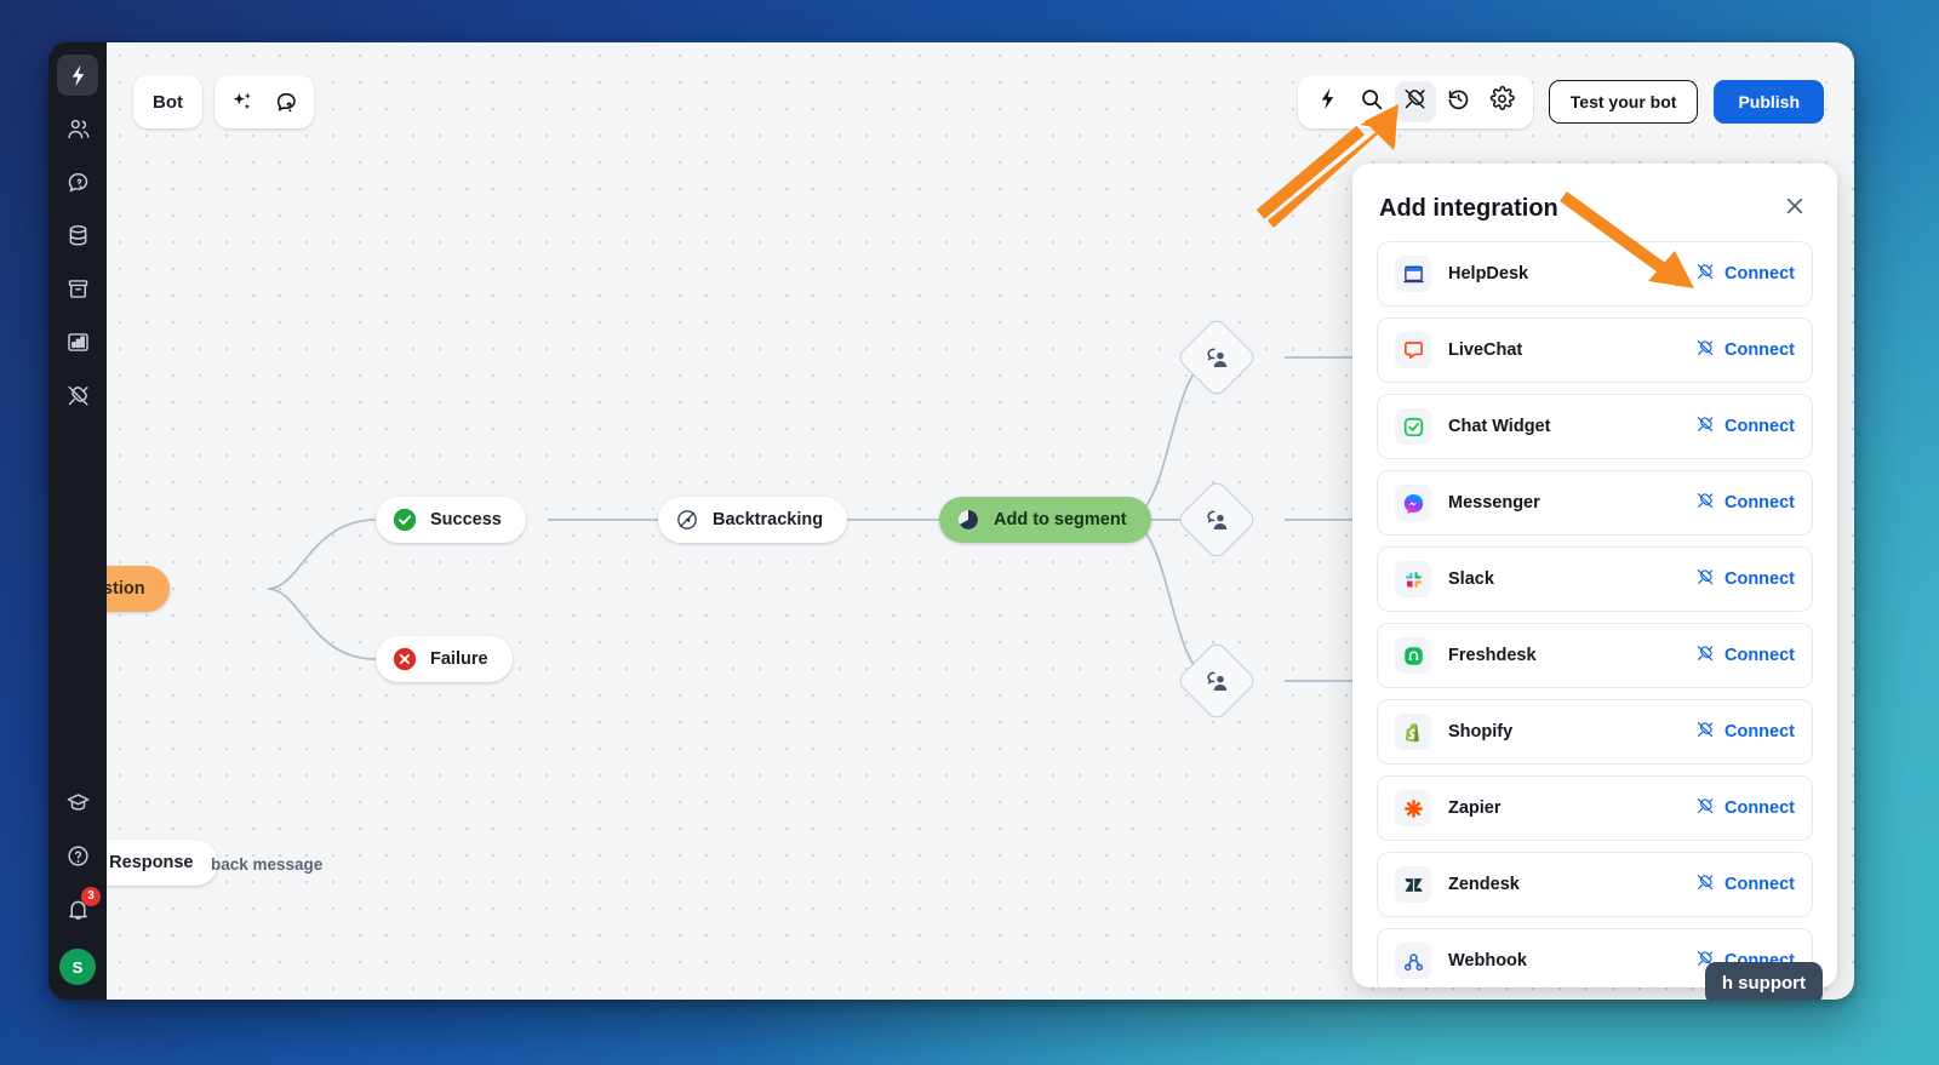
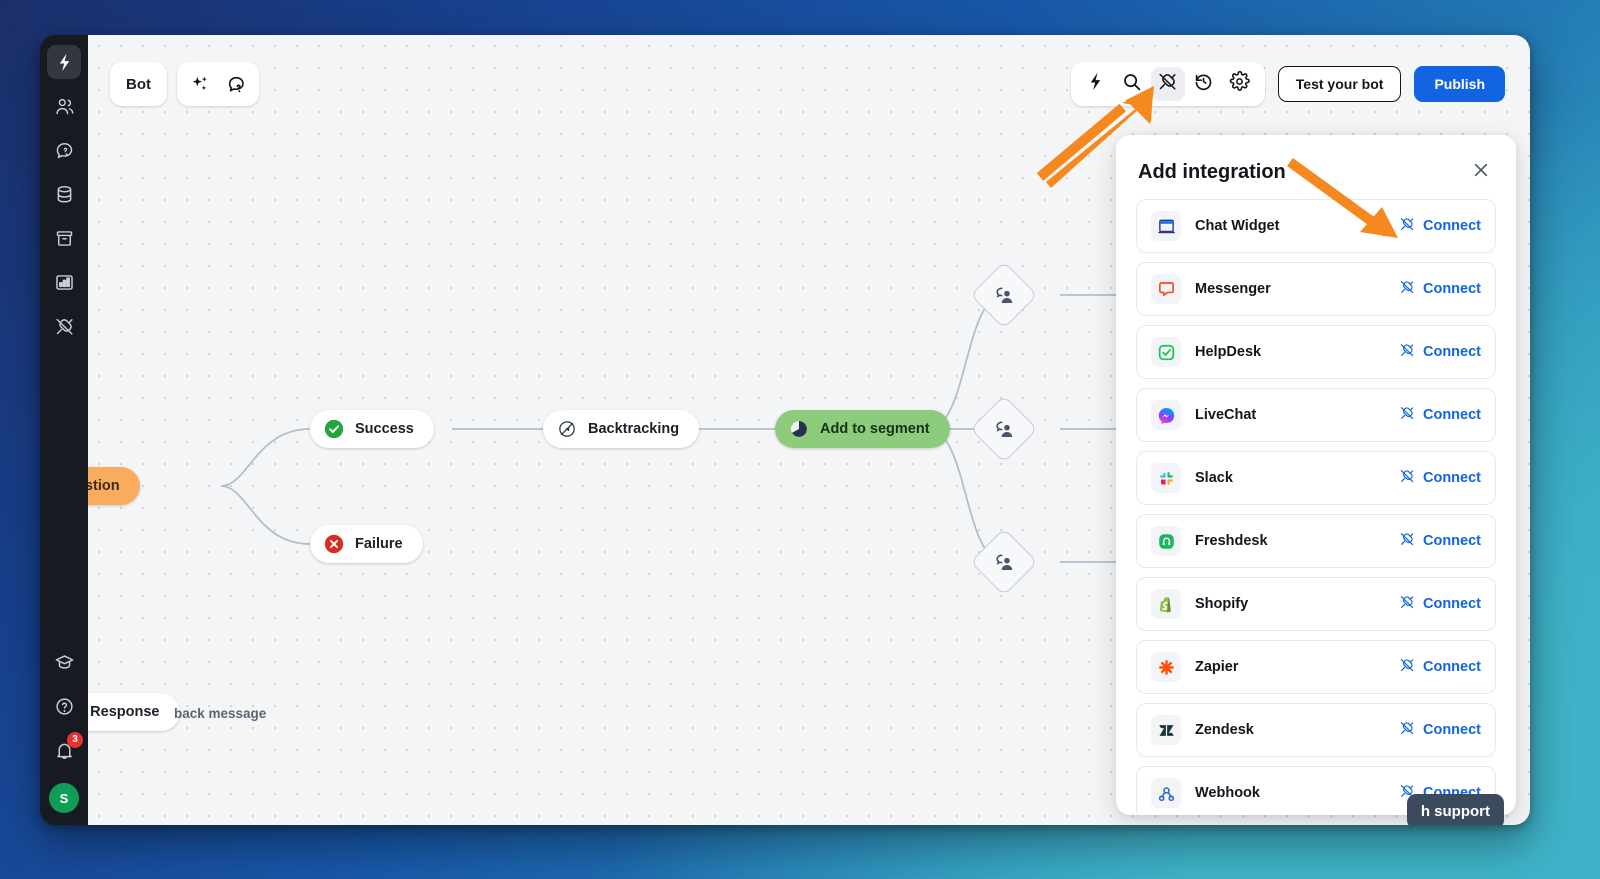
  3
  S
  Bot
  Test your bot
  Publish
  stion
  Success
  Failure
  Backtracking
  Add to segment
  Response
  back message
  Add integration
- HelpDesk
+ Chat Widget
  Connect
- LiveChat
+ Messenger
  Connect
- Chat Widget
+ HelpDesk
  Connect
- Messenger
+ LiveChat
  Connect
  Slack
  Connect
  Freshdesk
  Connect
  Shopify
  Connect
  Zapier
  Connect
  Zendesk
  Connect
  Webhook
  Connect
  h support
